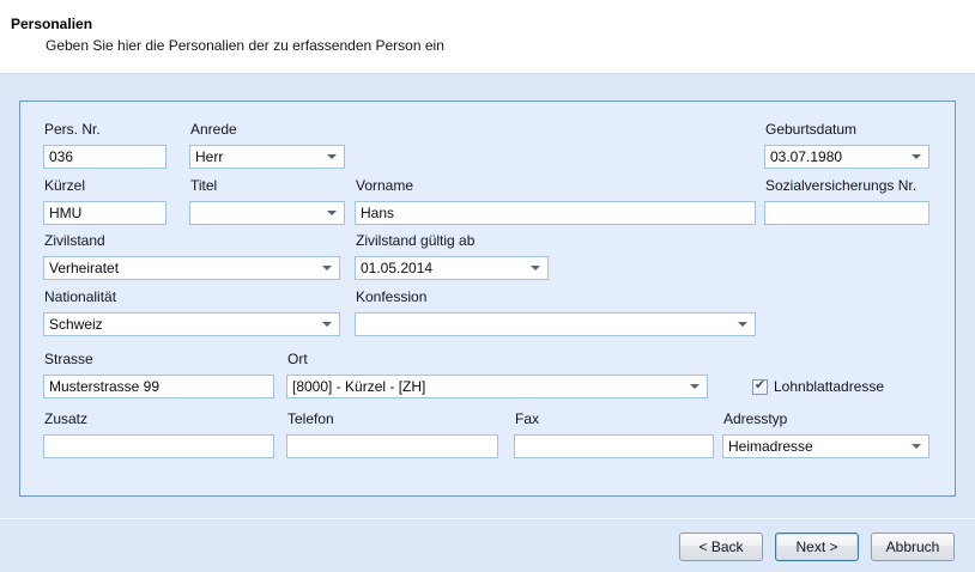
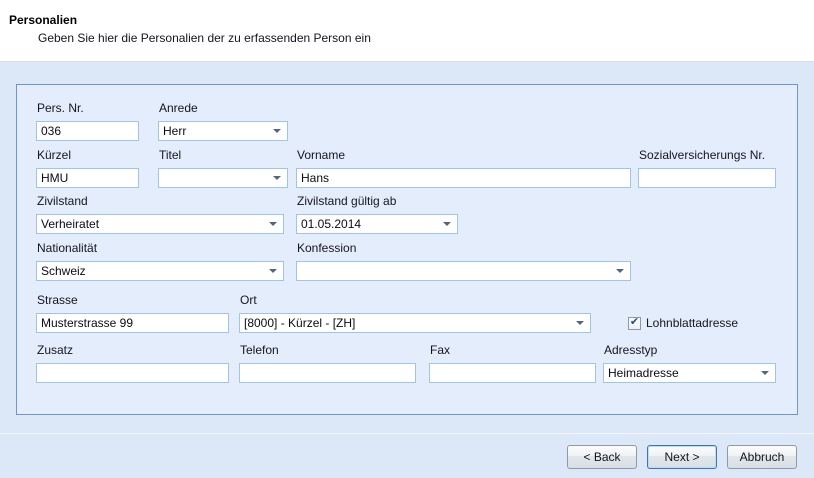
  Personalien
  Geben Sie hier die Personalien der zu erfassenden Person ein
  Pers. Nr.
  036
  Anrede
  Herr
- Geburtsdatum
- 03.07.1980
  Kürzel
  HMU
  Titel
  Vorname
  Hans
  Sozialversicherungs Nr.
  Zivilstand
  Verheiratet
  Zivilstand gültig ab
  01.05.2014
  Nationalität
  Schweiz
  Konfession
  Strasse
  Musterstrasse 99
  Ort
  [8000] - Kürzel - [ZH]
  ✔
  Lohnblattadresse
  Zusatz
  Telefon
  Fax
  Adresstyp
  Heimadresse
  < Back
  Next >
  Abbruch
